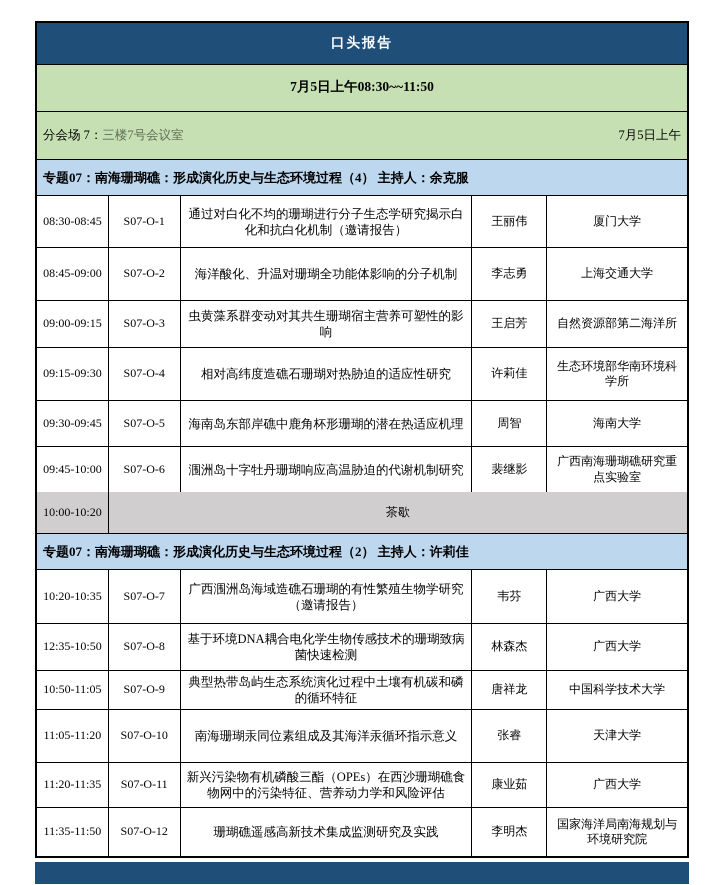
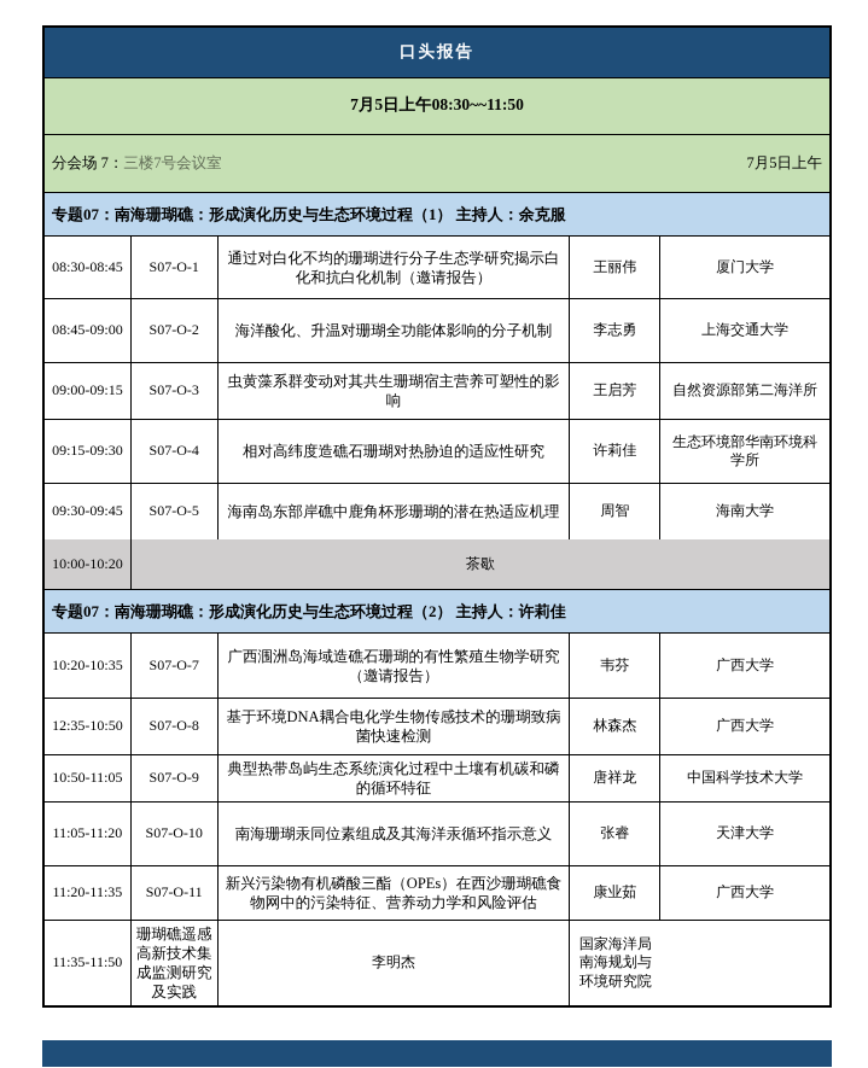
  口头报告
  7月5日上午08:30~~11:50
  分会场 7：三楼7号会议室
  7月5日上午
- 专题07：南海珊瑚礁：形成演化历史与生态环境过程（4） 主持人：余克服
+ 专题07：南海珊瑚礁：形成演化历史与生态环境过程（1） 主持人：余克服
  08:30-08:45
  S07-O-1
  通过对白化不均的珊瑚进行分子生态学研究揭示白化和抗白化机制（邀请报告）
  王丽伟
  厦门大学
  08:45-09:00
  S07-O-2
  海洋酸化、升温对珊瑚全功能体影响的分子机制
  李志勇
  上海交通大学
  09:00-09:15
  S07-O-3
  虫黄藻系群变动对其共生珊瑚宿主营养可塑性的影响
  王启芳
  自然资源部第二海洋所
  09:15-09:30
  S07-O-4
  相对高纬度造礁石珊瑚对热胁迫的适应性研究
  许莉佳
  生态环境部华南环境科学所
  09:30-09:45
  S07-O-5
  海南岛东部岸礁中鹿角杯形珊瑚的潜在热适应机理
  周智
  海南大学
- 09:45-10:00
- S07-O-6
- 涠洲岛十字牡丹珊瑚响应高温胁迫的代谢机制研究
- 裴继影
- 广西南海珊瑚礁研究重点实验室
  10:00-10:20
  茶歇
  专题07：南海珊瑚礁：形成演化历史与生态环境过程（2） 主持人：许莉佳
  10:20-10:35
  S07-O-7
  广西涠洲岛海域造礁石珊瑚的有性繁殖生物学研究（邀请报告）
  韦芬
  广西大学
  12:35-10:50
  S07-O-8
  基于环境DNA耦合电化学生物传感技术的珊瑚致病菌快速检测
  林森杰
  广西大学
  10:50-11:05
  S07-O-9
  典型热带岛屿生态系统演化过程中土壤有机碳和磷的循环特征
  唐祥龙
  中国科学技术大学
  11:05-11:20
  S07-O-10
  南海珊瑚汞同位素组成及其海洋汞循环指示意义
  张睿
  天津大学
  11:20-11:35
  S07-O-11
  新兴污染物有机磷酸三酯（OPEs）在西沙珊瑚礁食物网中的污染特征、营养动力学和风险评估
  康业茹
  广西大学
  11:35-11:50
- S07-O-12
  珊瑚礁遥感高新技术集成监测研究及实践
  李明杰
  国家海洋局南海规划与环境研究院
